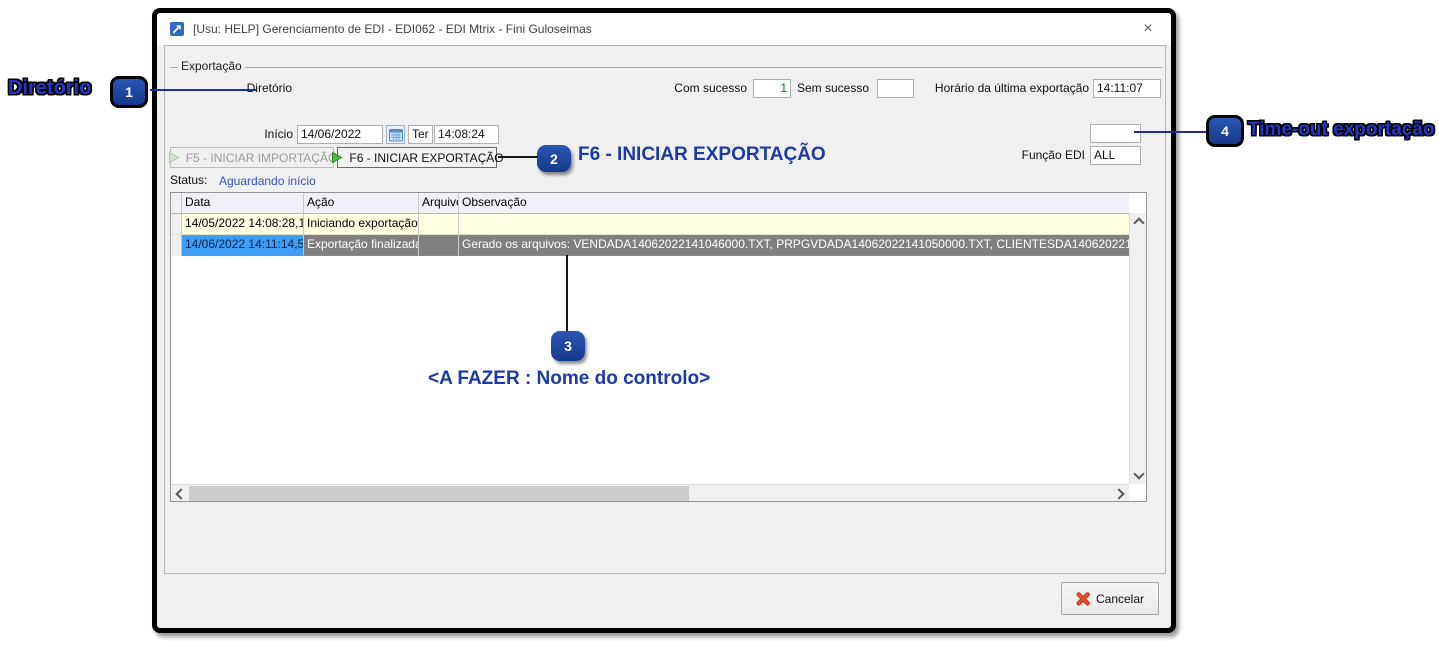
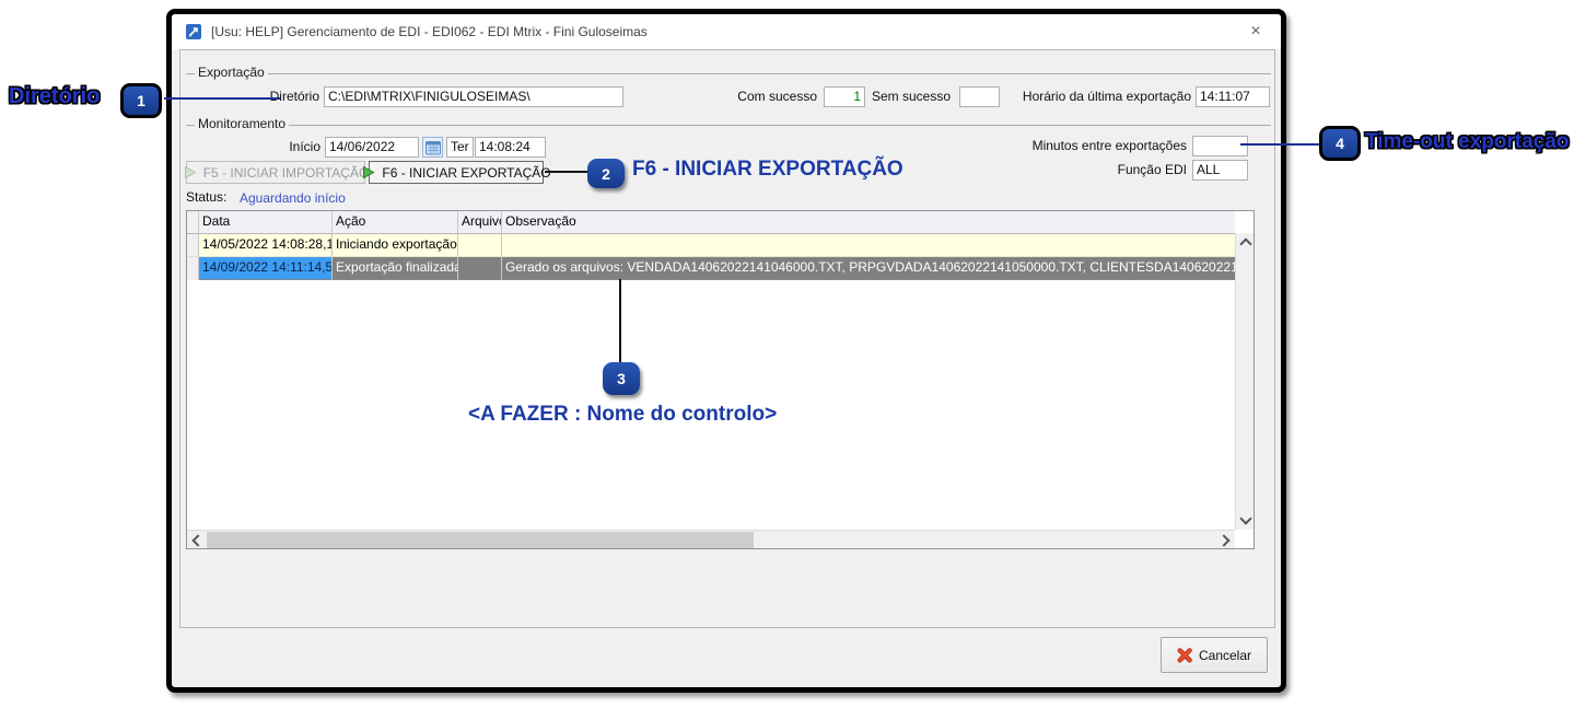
  [Usu: HELP] Gerenciamento de EDI - EDI062 - EDI Mtrix - Fini Guloseimas
  ×
  Exportação
  Diretório
+ C:\EDI\MTRIX\FINIGULOSEIMAS\
  Com sucesso
  1
  Sem sucesso
  Horário da última exportação
  14:11:07
+ Monitoramento
  Início
  14/06/2022
  Ter
  14:08:24
+ Minutos entre exportações
  Função EDI
  ALL
  F5 - INICIAR IMPORTAÇÃ
  F6 - INICIAR EXPORTAÇÃ
  Status:
  Aguardando início
  Data
  Ação
  Arquiv
  Observação
  14/05/2022 14:08:28,1
  Iniciando exportação
- 14/06/2022 14:11:14,5
+ 14/09/2022 14:11:14,5
  Exportação finalizad
  Gerado os arquivos: VENDADA14062022141046000.TXT, PRPGVDADA14062022141050000.TXT, CLIENTESDA14062022
  Cancelar
  Diretório
  1
  2
  F6 - INICIAR EXPORTAÇÃO
  3
  <A FAZER : Nome do controlo>
  4
  Time-out exportação
